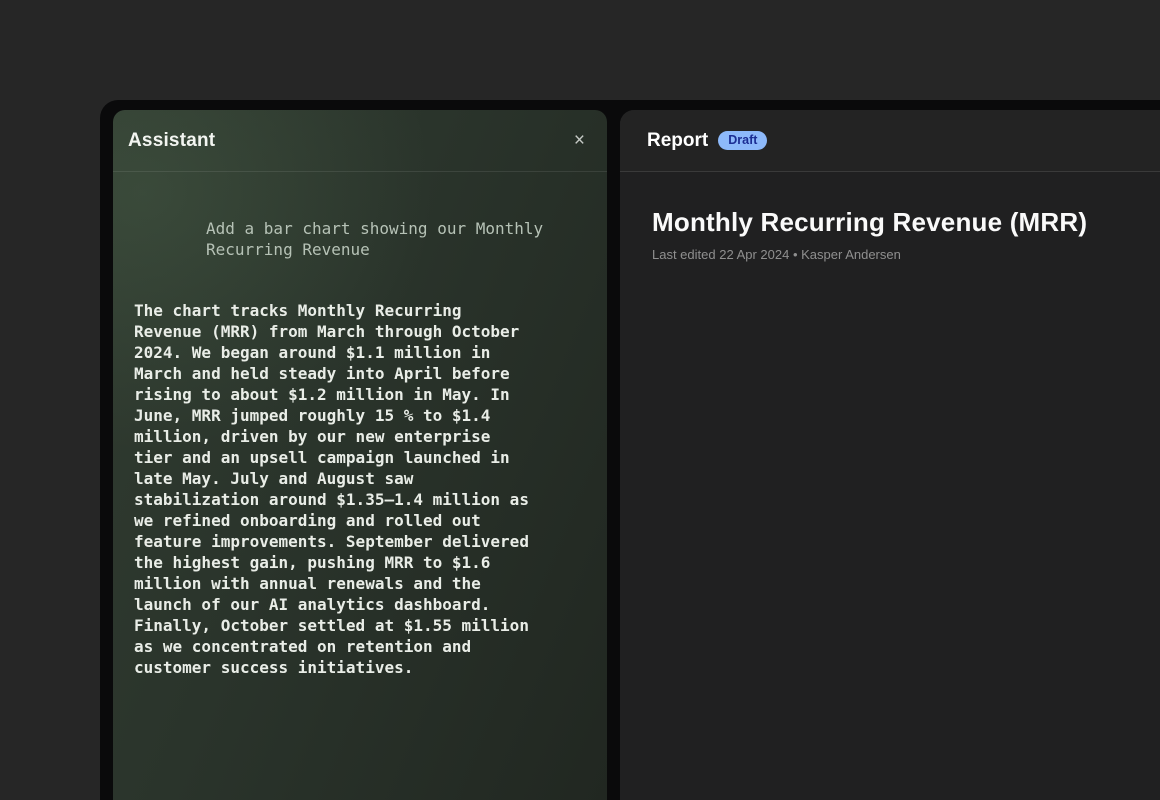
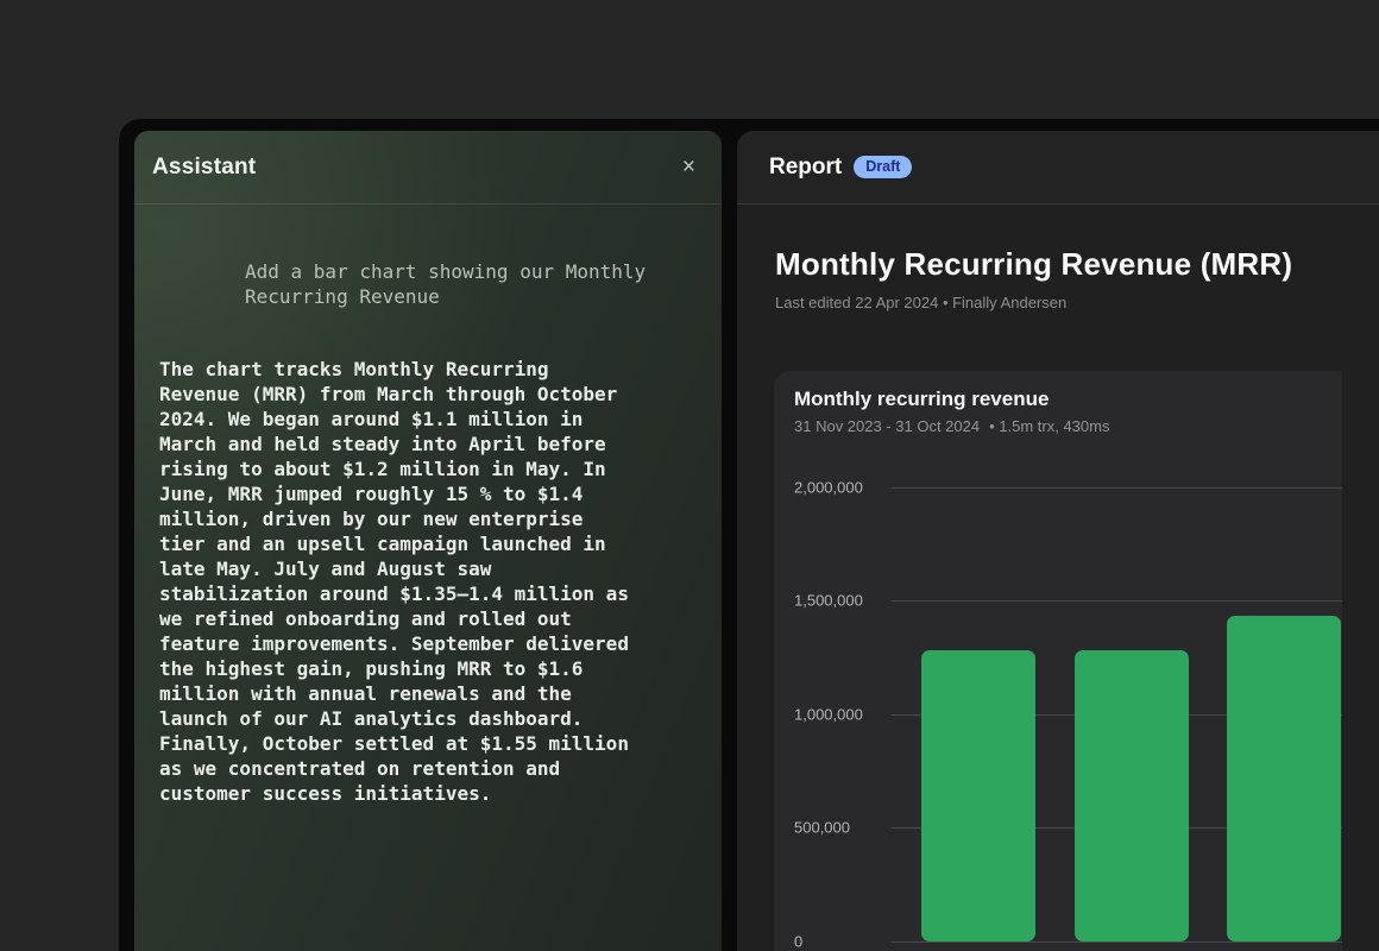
  Assistant
  ×
  Add a bar chart showing our Monthly
  Recurring Revenue
  The chart tracks Monthly Recurring
  Revenue (MRR) from March through October
  2024. We began around $1.1 million in
  March and held steady into April before
  rising to about $1.2 million in May. In
  June, MRR jumped roughly 15 % to $1.4
  million, driven by our new enterprise
  tier and an upsell campaign launched in
  late May. July and August saw
  stabilization around $1.35–1.4 million as
  we refined onboarding and rolled out
  feature improvements. September delivered
  the highest gain, pushing MRR to $1.6
  million with annual renewals and the
  launch of our AI analytics dashboard.
  Finally, October settled at $1.55 million
  as we concentrated on retention and
  customer success initiatives.
  Report
  Draft
  Monthly Recurring Revenue (MRR)
- Last edited 22 Apr 2024 • Kasper Andersen
+ Last edited 22 Apr 2024 • Finally Andersen
+ Monthly recurring revenue
+ 31 Nov 2023 - 31 Oct 2024
+ • 1.5m trx, 430ms
+ 2,000,000
+ 1,500,000
+ 1,000,000
+ 500,000
+ 0
